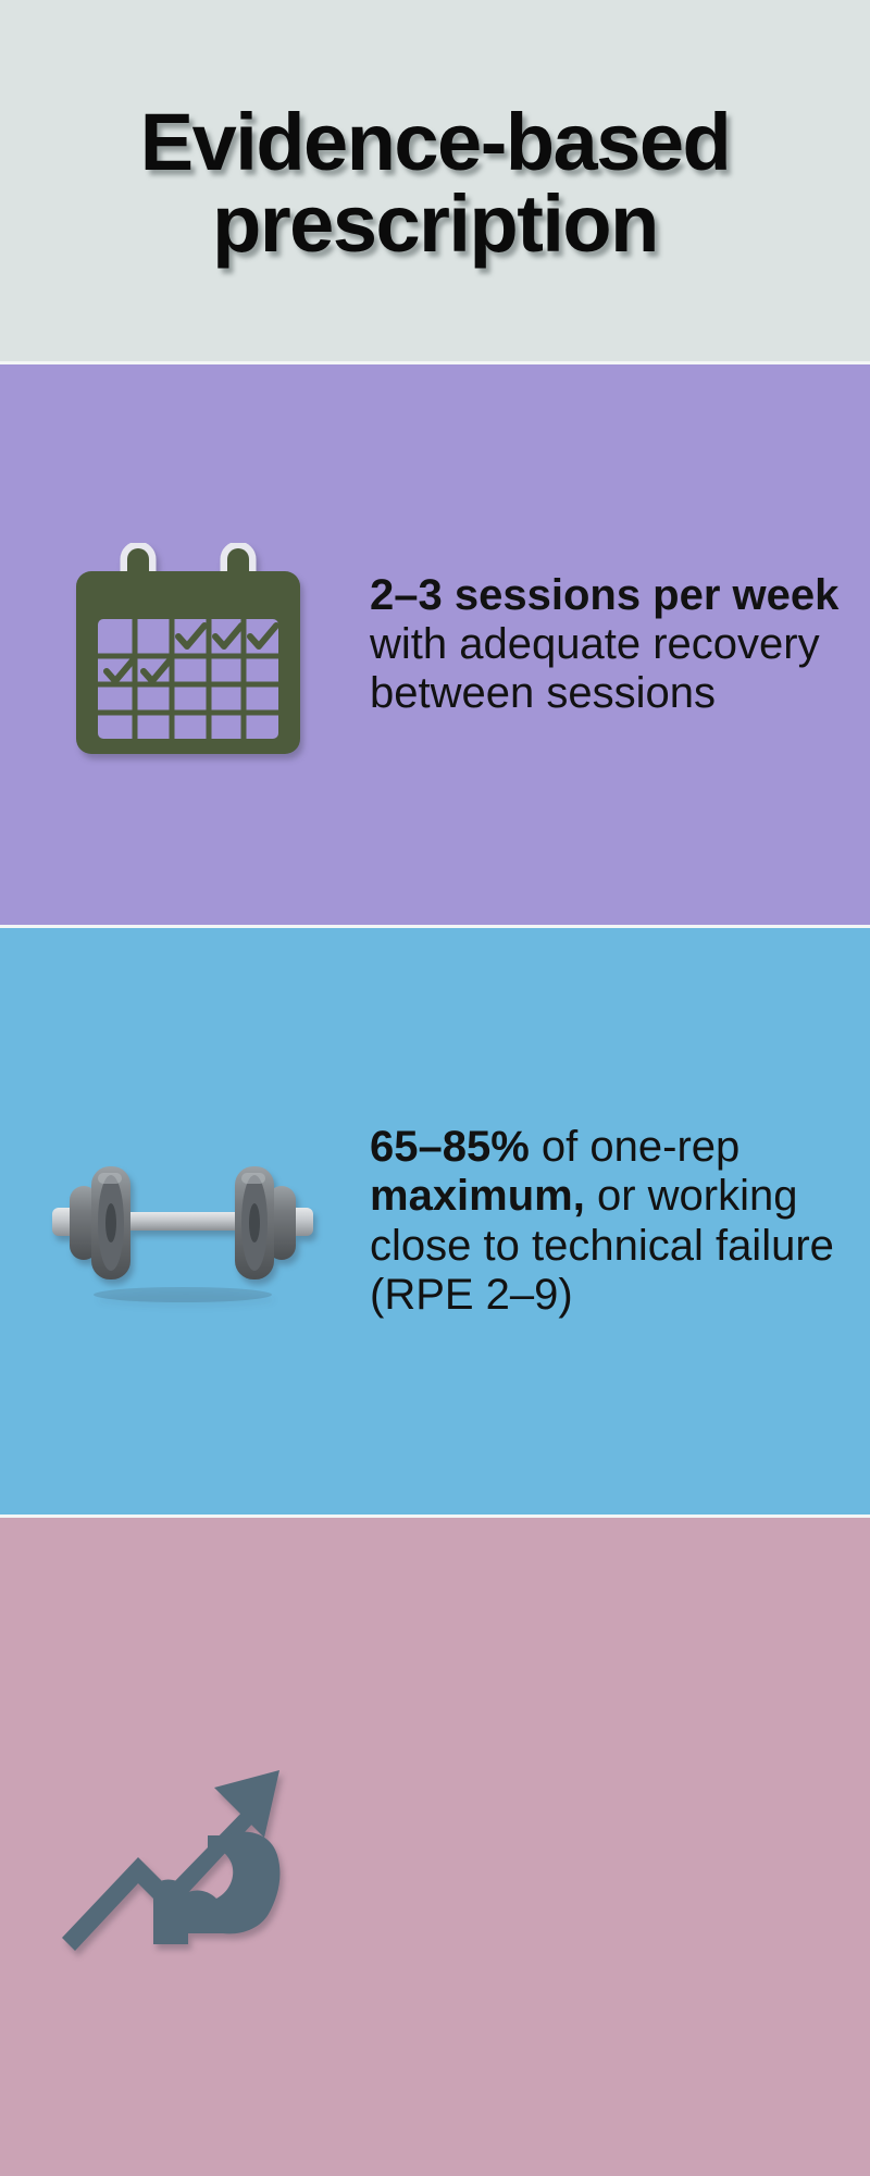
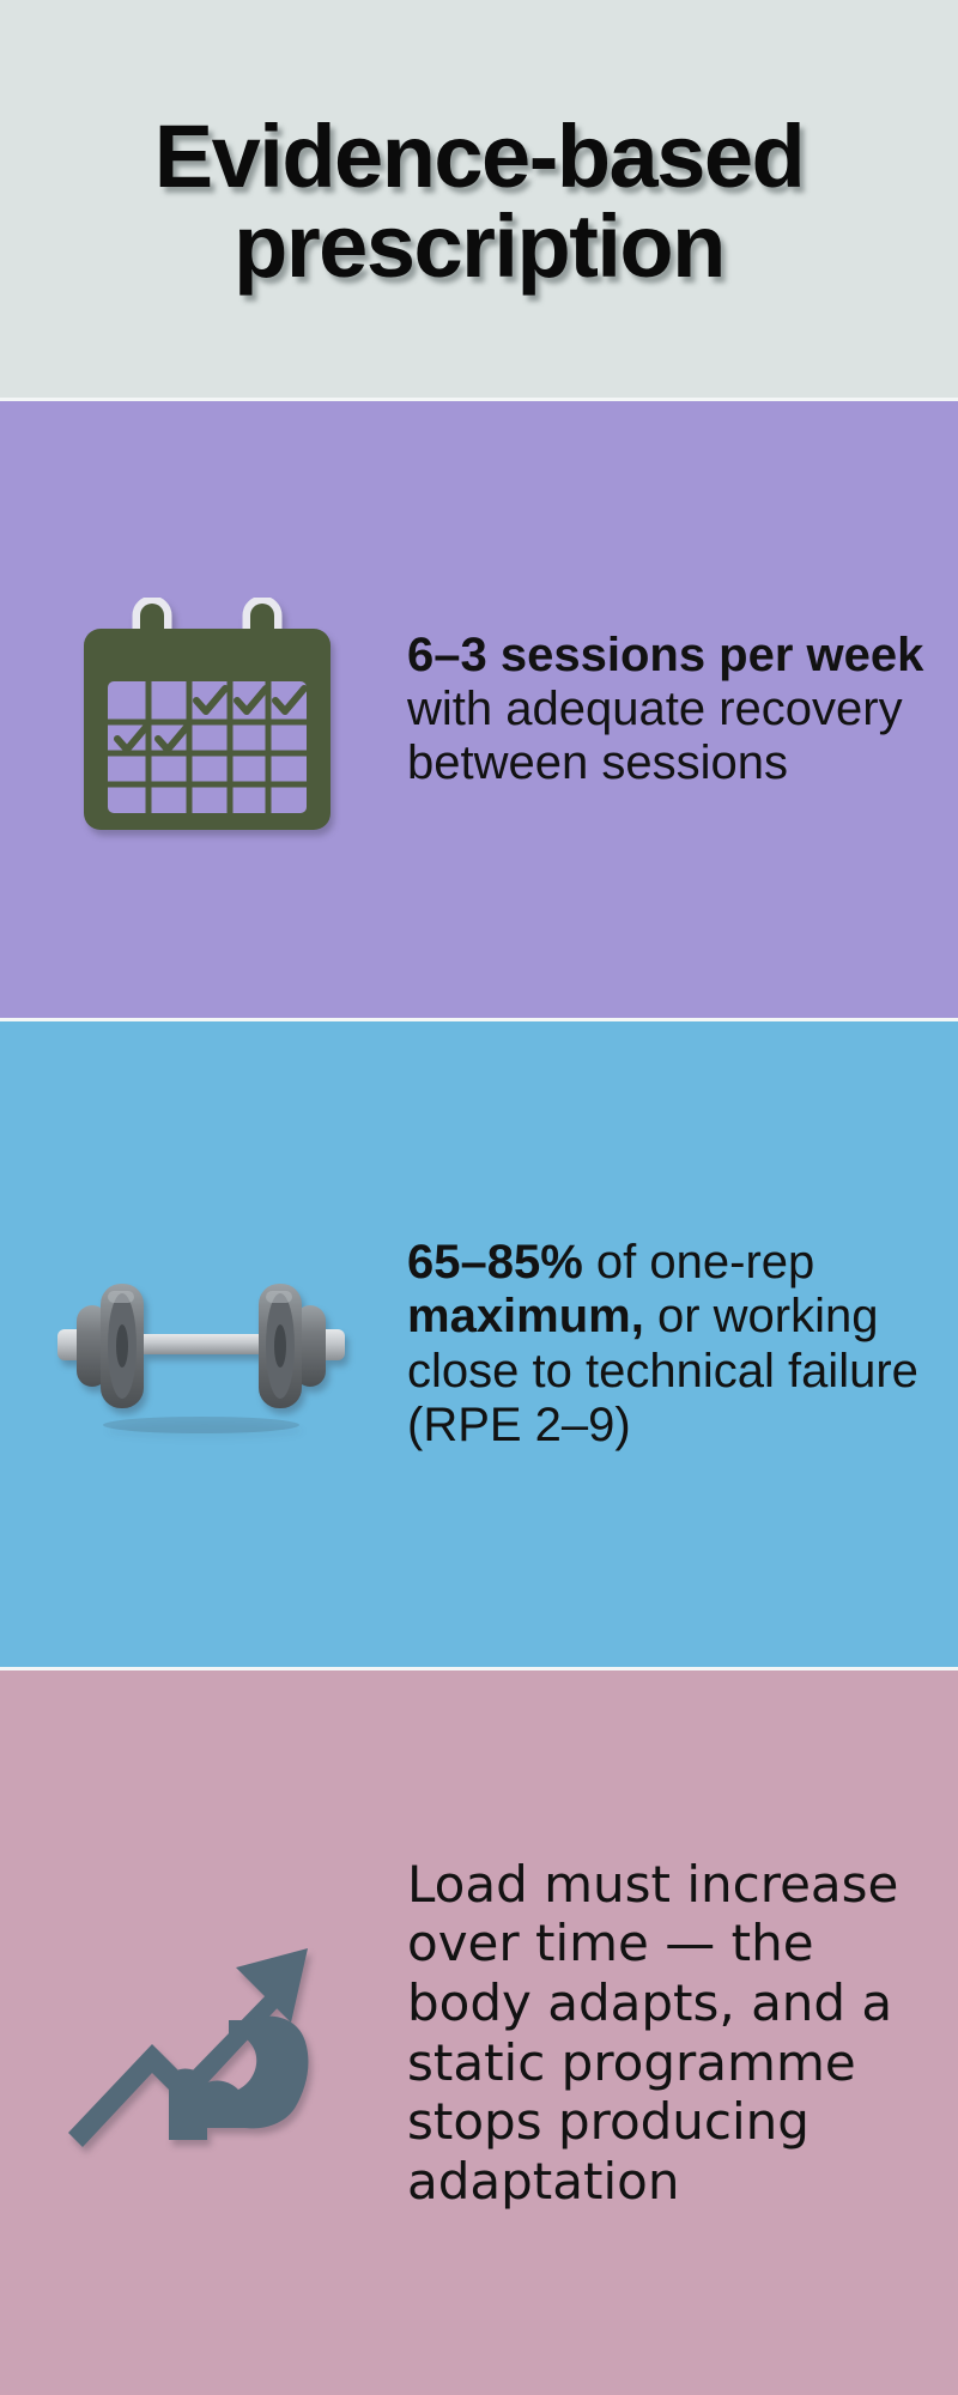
  Evidence-based prescription
- 2–3 sessions per week with adequate recovery between sessions
+ 6–3 sessions per week with adequate recovery between sessions
  65–85% of one-rep maximum, or working close to technical failure (RPE 2–9)
+ Load must increase over time — the body adapts, and a static programme stops producing adaptation
